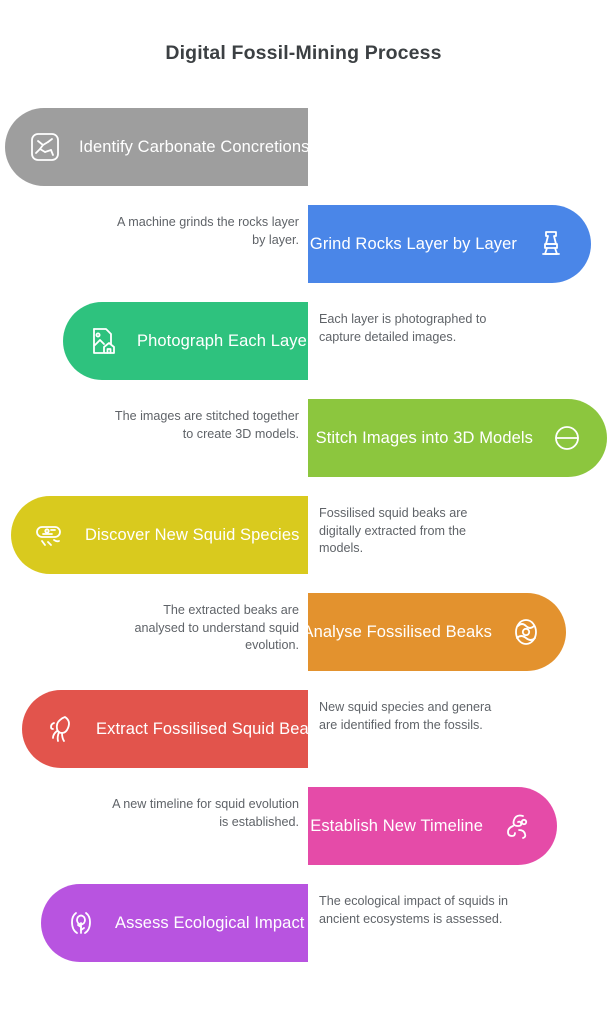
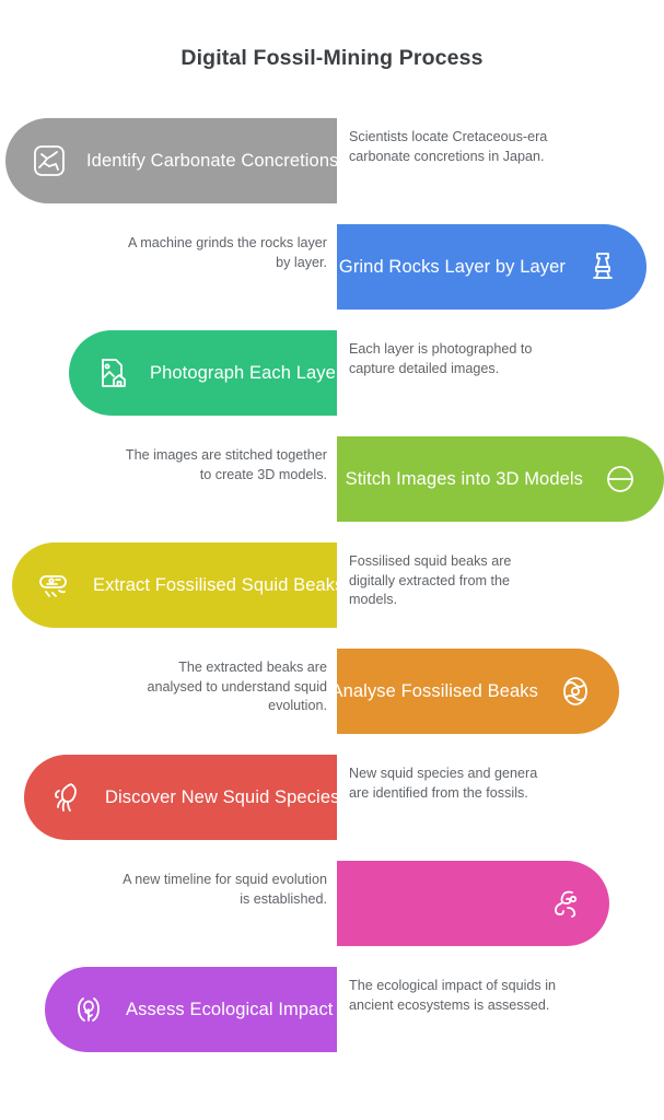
  Digital Fossil-Mining Process
  Identify Carbonate Concretions
+ Scientists locate Cretaceous-era carbonate concretions in Japan.
  Grind Rocks Layer by Layer
  A machine grinds the rocks layer by layer.
  Photograph Each Layer
  Each layer is photographed to capture detailed images.
  Stitch Images into 3D Models
  The images are stitched together to create 3D models.
- Discover New Squid Species
+ Extract Fossilised Squid Beaks
  Fossilised squid beaks are digitally extracted from the models.
  Analyse Fossilised Beaks
  The extracted beaks are analysed to understand squid evolution.
- Extract Fossilised Squid Beaks
+ Discover New Squid Species
  New squid species and genera are identified from the fossils.
- Establish New Timeline
  A new timeline for squid evolution is established.
  Assess Ecological Impact
  The ecological impact of squids in ancient ecosystems is assessed.
